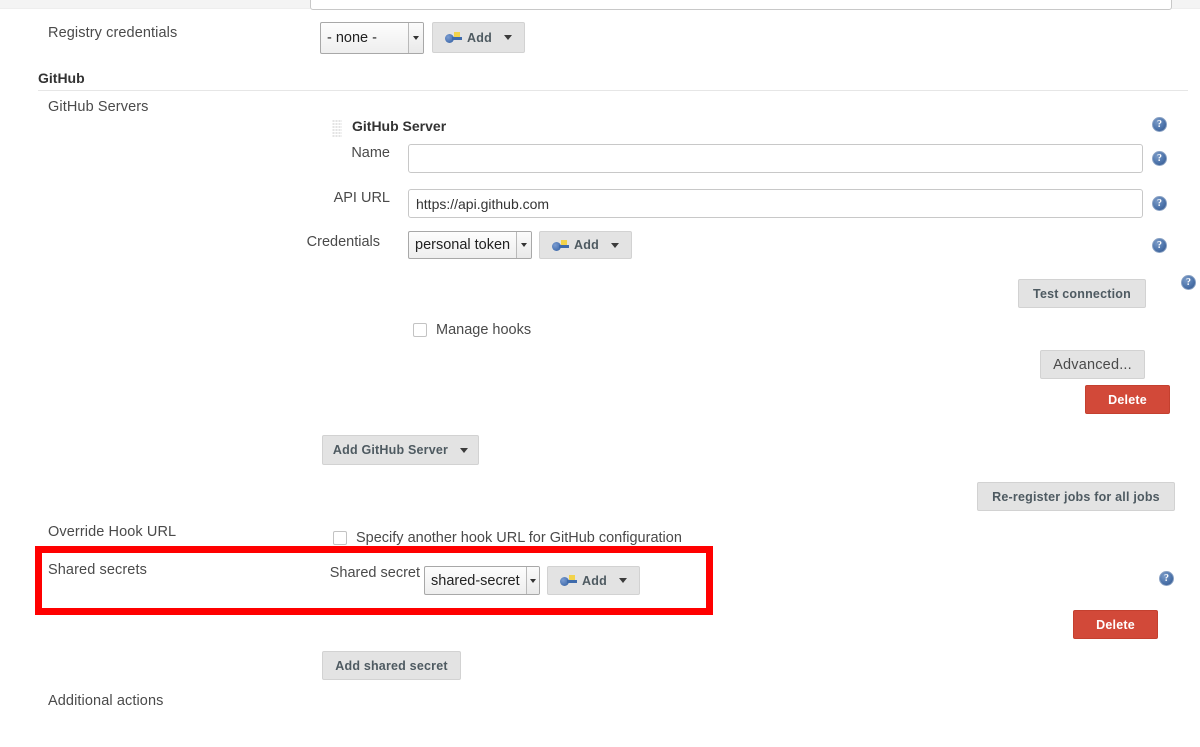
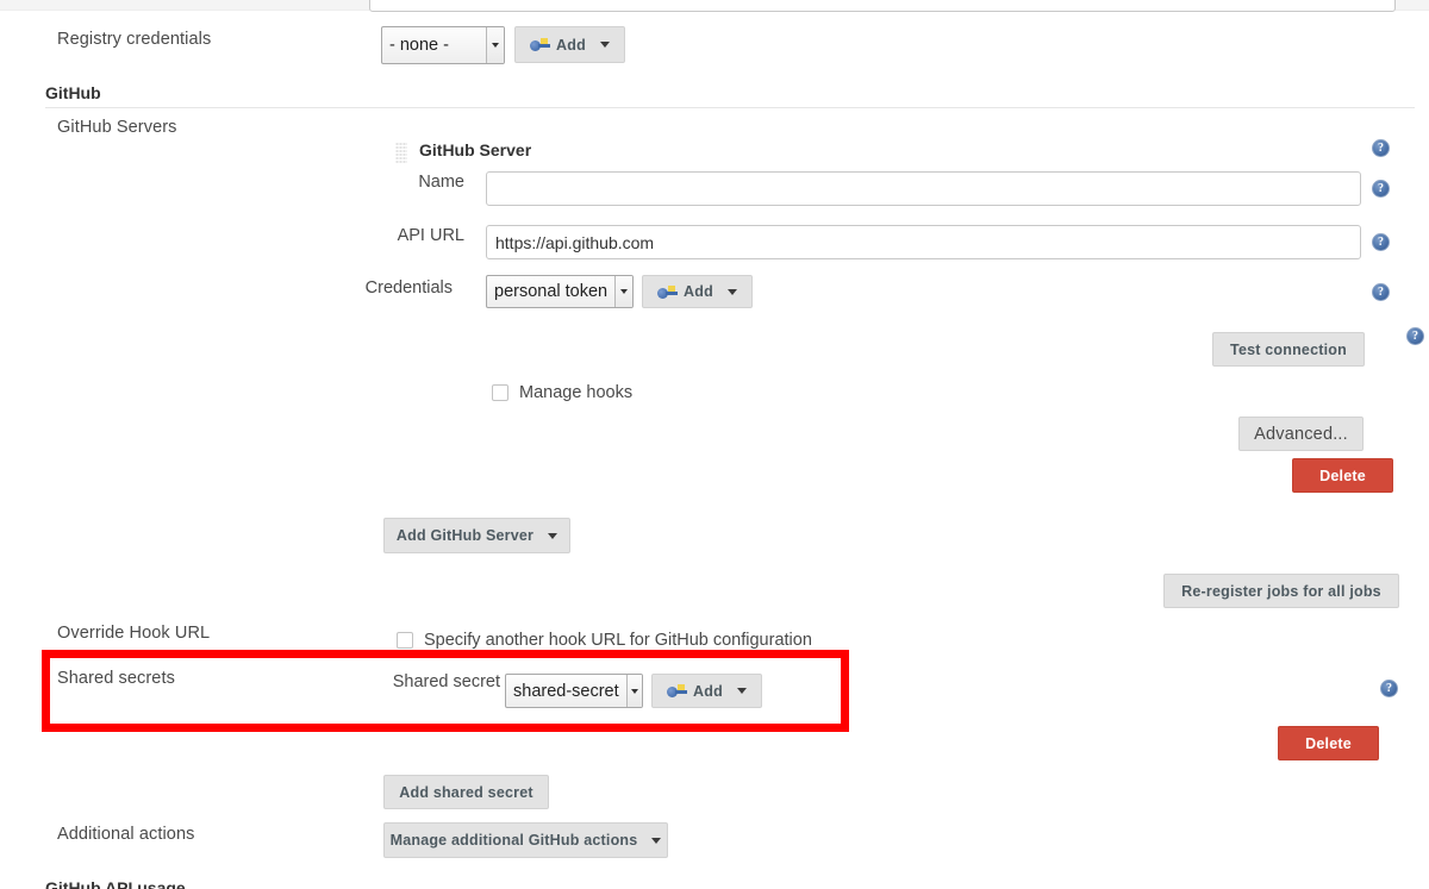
  Registry credentials
  - none -
  Add
  GitHub
  GitHub Servers
  GitHub Server
  ?
  Name
  ?
  API URL
  https://api.github.com
  ?
  Credentials
  personal token
  Add
  ?
  Test connection
  ?
  Manage hooks
  Advanced...
  Delete
  Add GitHub Server
  Re-register jobs for all jobs
  Override Hook URL
  Specify another hook URL for GitHub configuration
  Shared secrets
  Shared secret
  shared-secret
  Add
  ?
  Delete
  Add shared secret
  Additional actions
+ Manage additional GitHub actions
+ GitHub API usage
